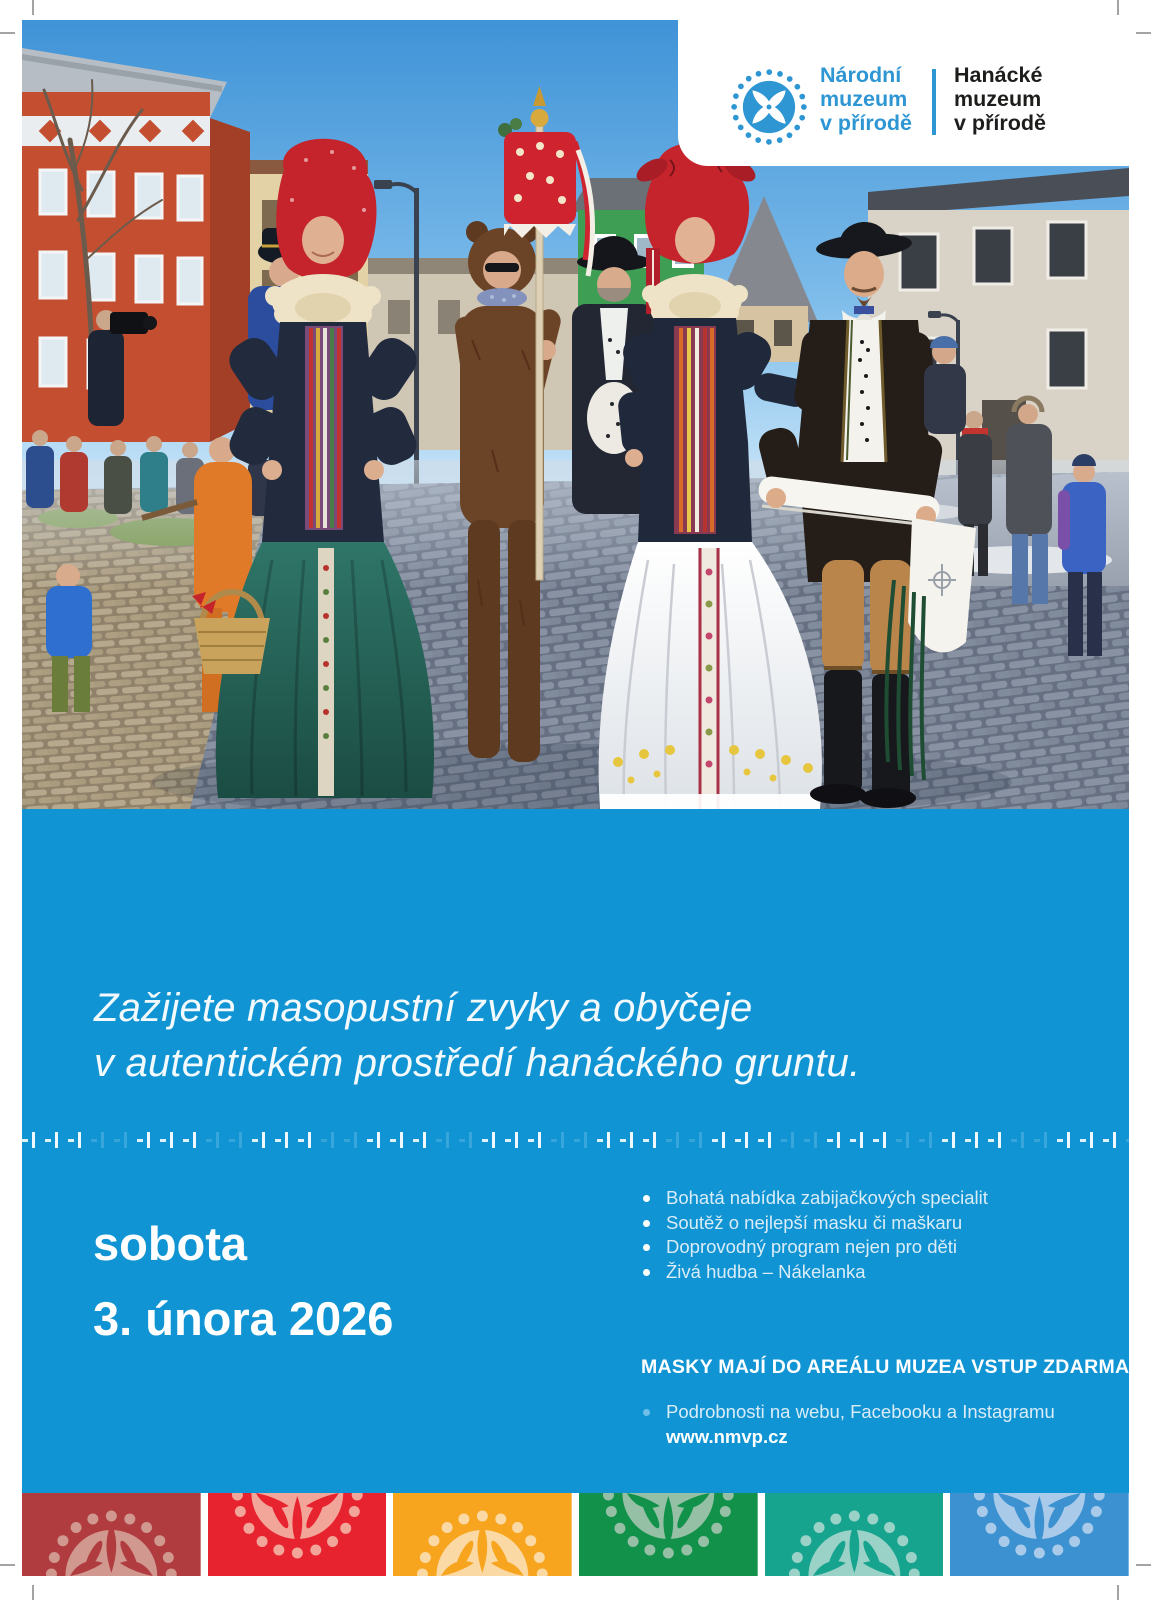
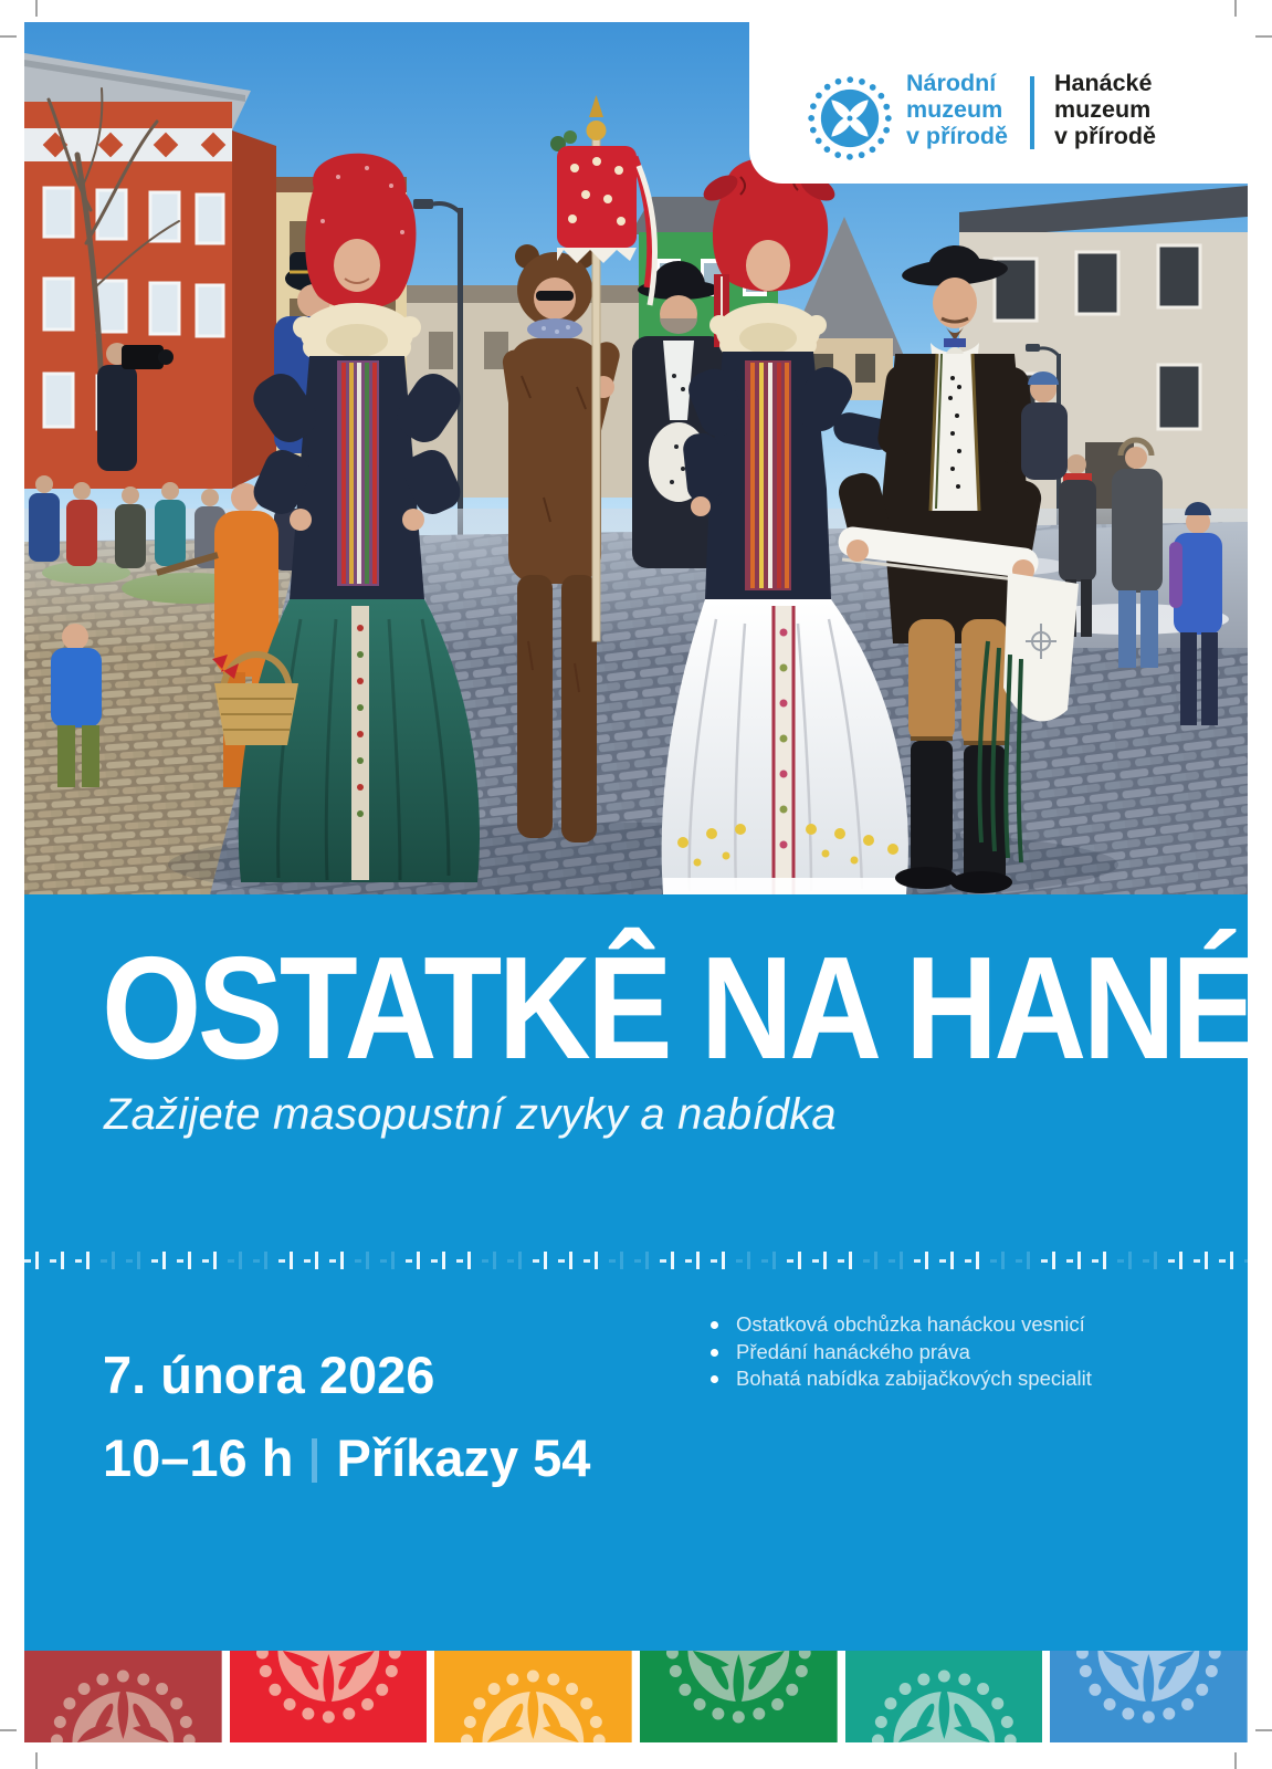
  Národní
  muzeum
  v přírodě
  Hanácké
  muzeum
  v přírodě
+ OSTATKÊ NA HANÉ
- Zažijete masopustní zvyky a obyčeje
+ Zažijete masopustní zvyky a nabídka
- v autentickém prostředí hanáckého gruntu.
- sobota
- 3. února 2026
+ 7. února 2026
+ 10–16 h Příkazy 54
+ Ostatková obchůzka hanáckou vesnicí
+ Předání hanáckého práva
  Bohatá nabídka zabijačkových specialit
- Soutěž o nejlepší masku či maškaru
- Doprovodný program nejen pro děti
- Živá hudba – Nákelanka
- MASKY MAJÍ DO AREÁLU MUZEA VSTUP ZDARMA
- Podrobnosti na webu, Facebooku a Instagramu
- www.nmvp.cz
